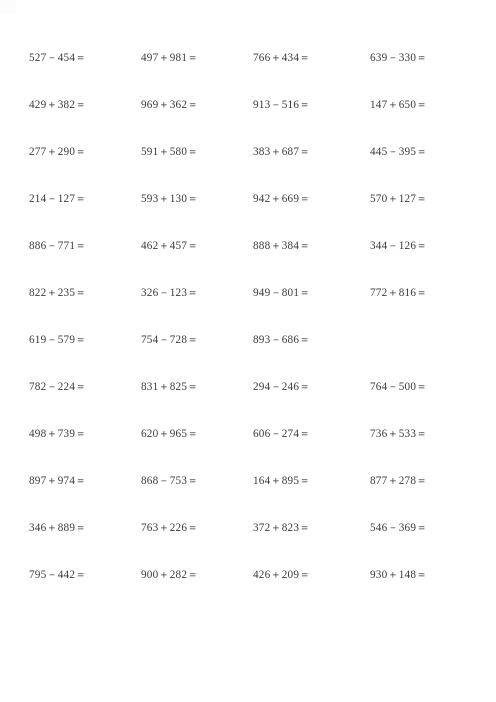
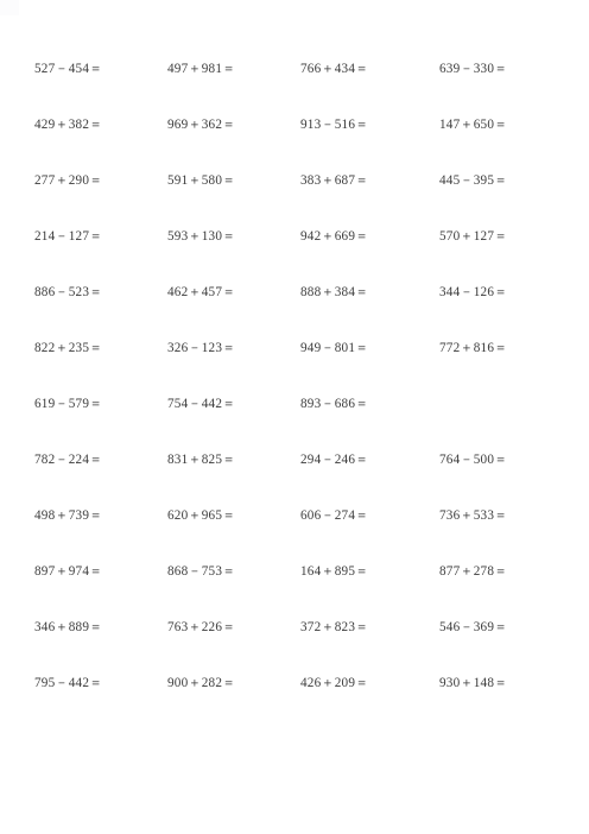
  527－454＝
  497＋981＝
  766＋434＝
  639－330＝
  429＋382＝
  969＋362＝
  913－516＝
  147＋650＝
  277＋290＝
  591＋580＝
  383＋687＝
  445－395＝
  214－127＝
  593＋130＝
  942＋669＝
  570＋127＝
- 886－771＝
+ 886－523＝
  462＋457＝
  888＋384＝
  344－126＝
  822＋235＝
  326－123＝
  949－801＝
  772＋816＝
  619－579＝
- 754－728＝
+ 754－442＝
  893－686＝
  782－224＝
  831＋825＝
  294－246＝
  764－500＝
  498＋739＝
  620＋965＝
  606－274＝
  736＋533＝
  897＋974＝
  868－753＝
  164＋895＝
  877＋278＝
  346＋889＝
  763＋226＝
  372＋823＝
  546－369＝
  795－442＝
  900＋282＝
  426＋209＝
  930＋148＝
